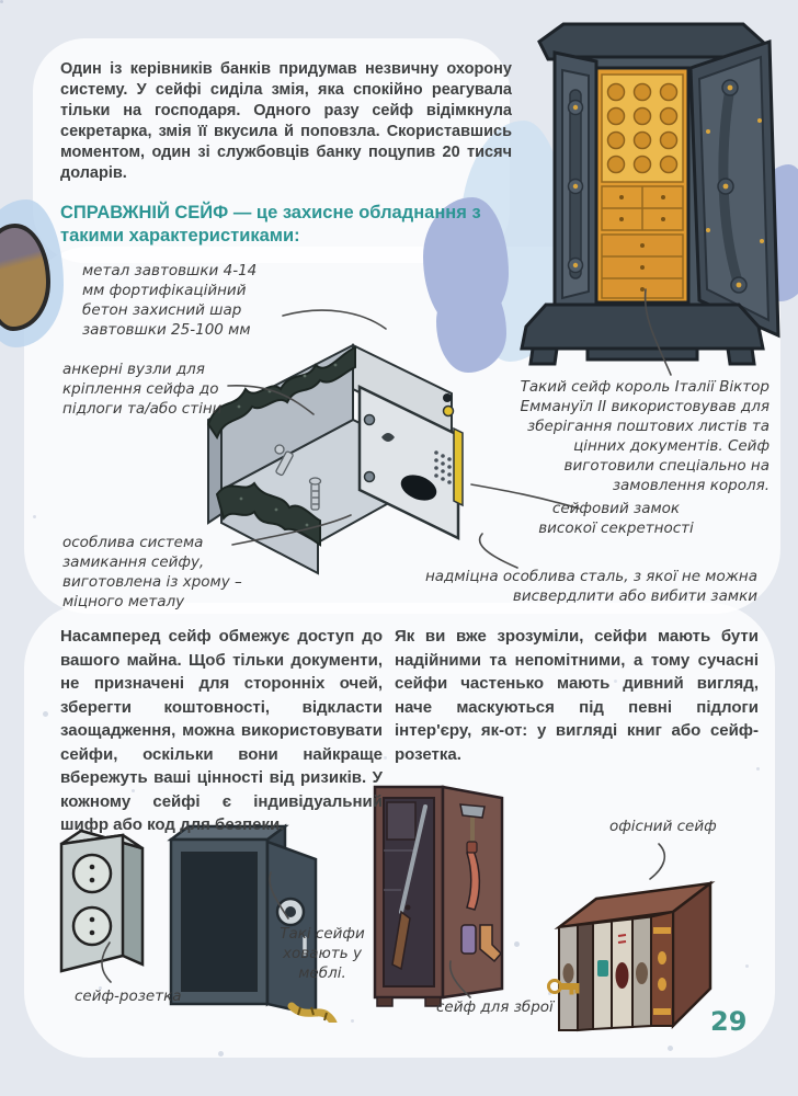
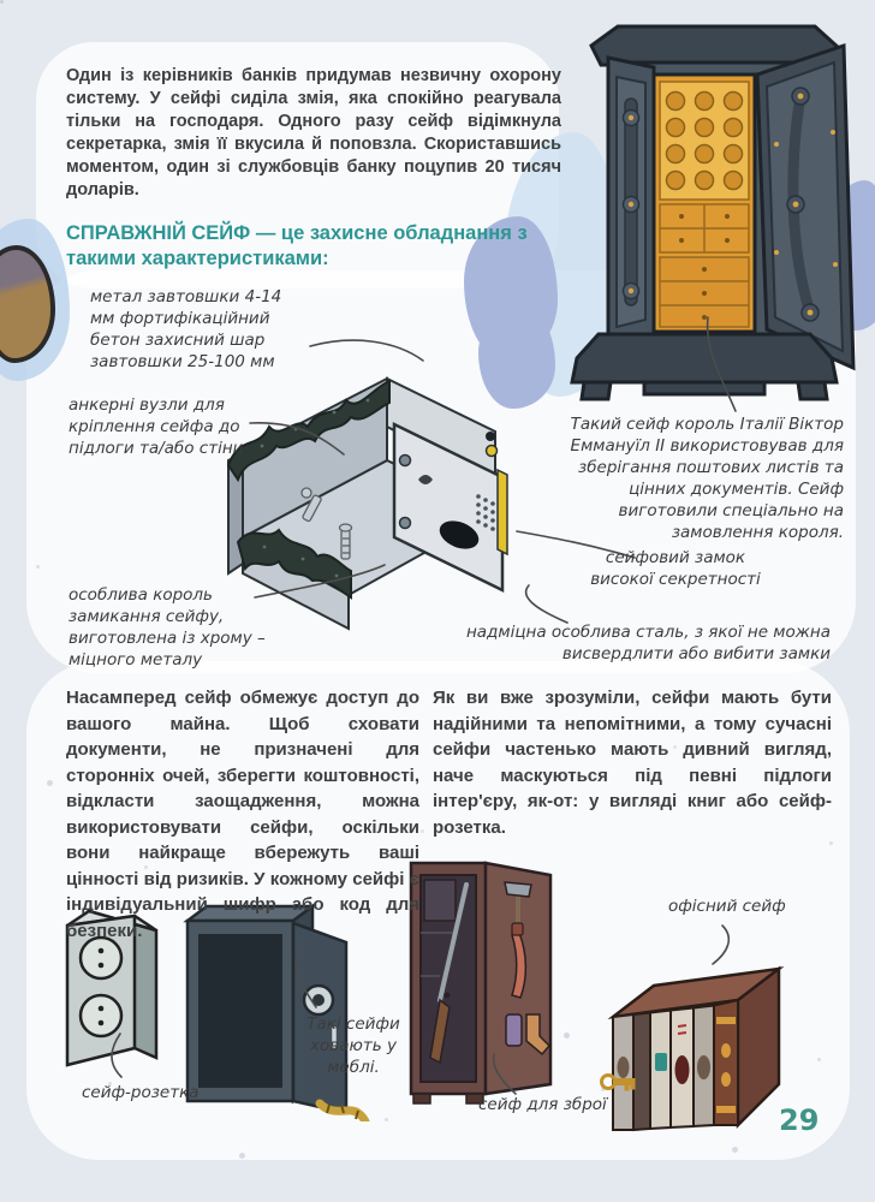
  Один із керівників банків придумав незвичну охорону систему. У сейфі сиділа змія, яка спокійно реагувала тільки на господаря. Одного разу сейф відімкнула секретарка, змія її вкусила й поповзла. Скориставшись моментом, один зі службовців банку поцупив 20 тисяч доларів.
  СПРАВЖНІЙ СЕЙФ — це захисне обладнання з такими характеристиками:
  метал завтовшки 4-14 мм фортифікаційний бетон захисний шар завтовшки 25-100 мм
  анкерні вузли для кріплення сейфа до підлоги та/або стіни
- особлива система замикання сейфу, виготовлена із хрому – міцного металу
+ особлива король замикання сейфу, виготовлена із хрому – міцного металу
  Такий сейф король Італії Віктор Еммануїл II використовував для зберігання поштових листів та цінних документів. Сейф виготовили спеціально на замовлення короля.
  сейфовий замок високої секретності
  надміцна особлива сталь, з якої не можна висвердлити або вибити замки
- Насамперед сейф обмежує доступ до вашого майна. Щоб тільки документи, не призначені для сторонніх очей, зберегти коштовності, відкласти заощадження, можна використовувати сейфи, оскільки вони найкраще вбережуть ваші цінності від ризиків. У кожному сейфі є індивідуальний шифр або код для безпеки.
+ Насамперед сейф обмежує доступ до вашого майна. Щоб сховати документи, не призначені для сторонніх очей, зберегти коштовності, відкласти заощадження, можна використовувати сейфи, оскільки вони найкраще вбережуть ваші цінності від ризиків. У кожному сейфі є індивідуальний шифр або код для безпеки.
  Як ви вже зрозуміли, сейфи мають бути надійними та непомітними, а тому сучасні сейфи частенько мають дивний вигляд, наче маскуються під певні підлоги інтер'єру, як-от: у вигляді книг або сейф-розетка.
  сейф-розетка
  Такі сейфи ховають у меблі.
  сейф для зброї
  офісний сейф
  29
